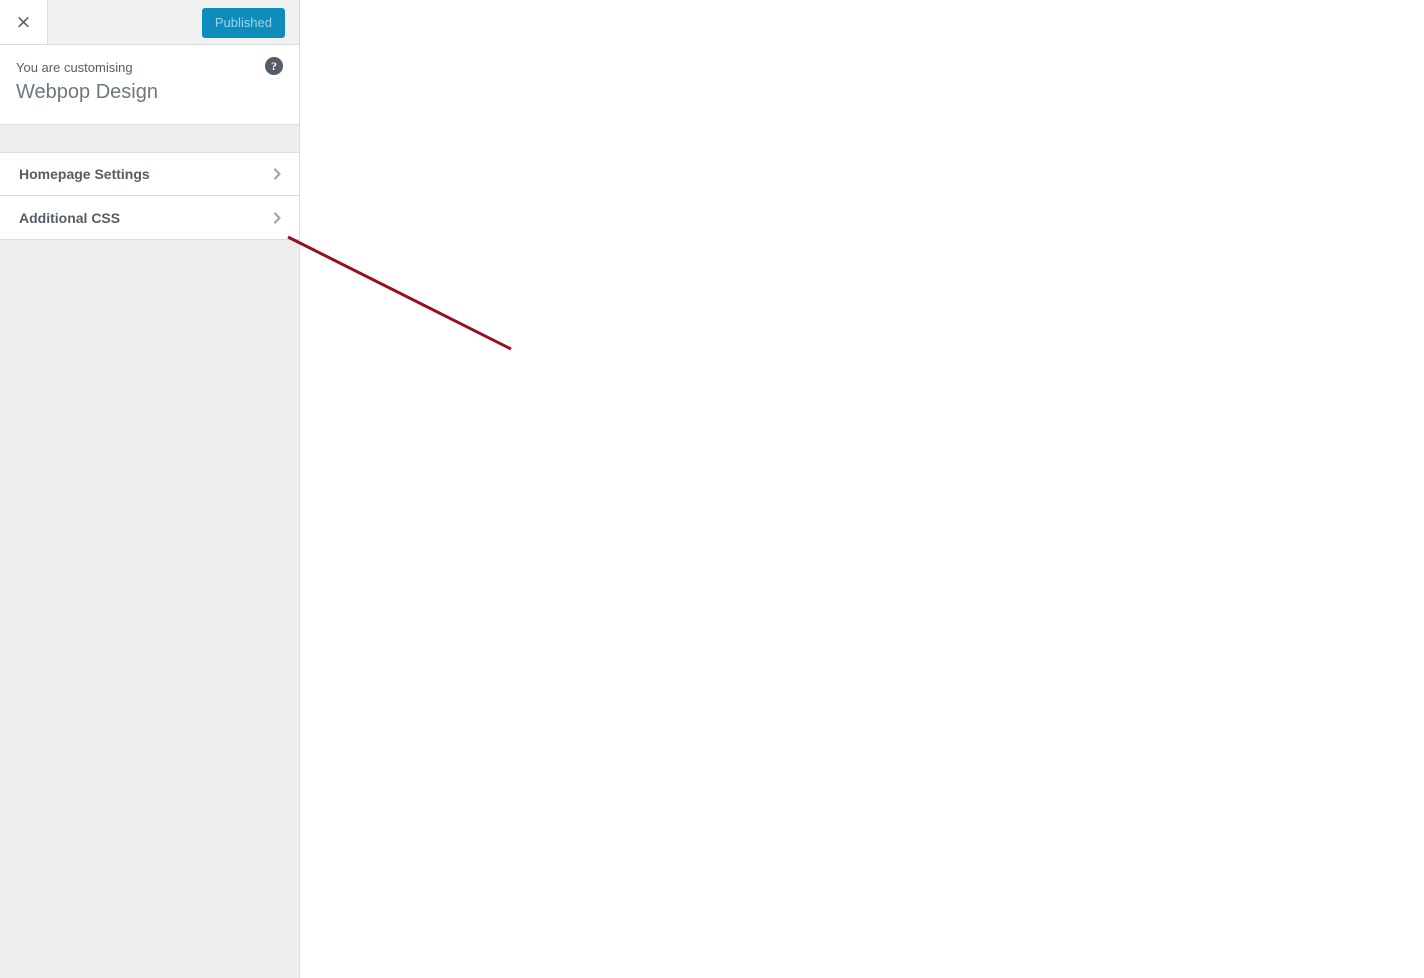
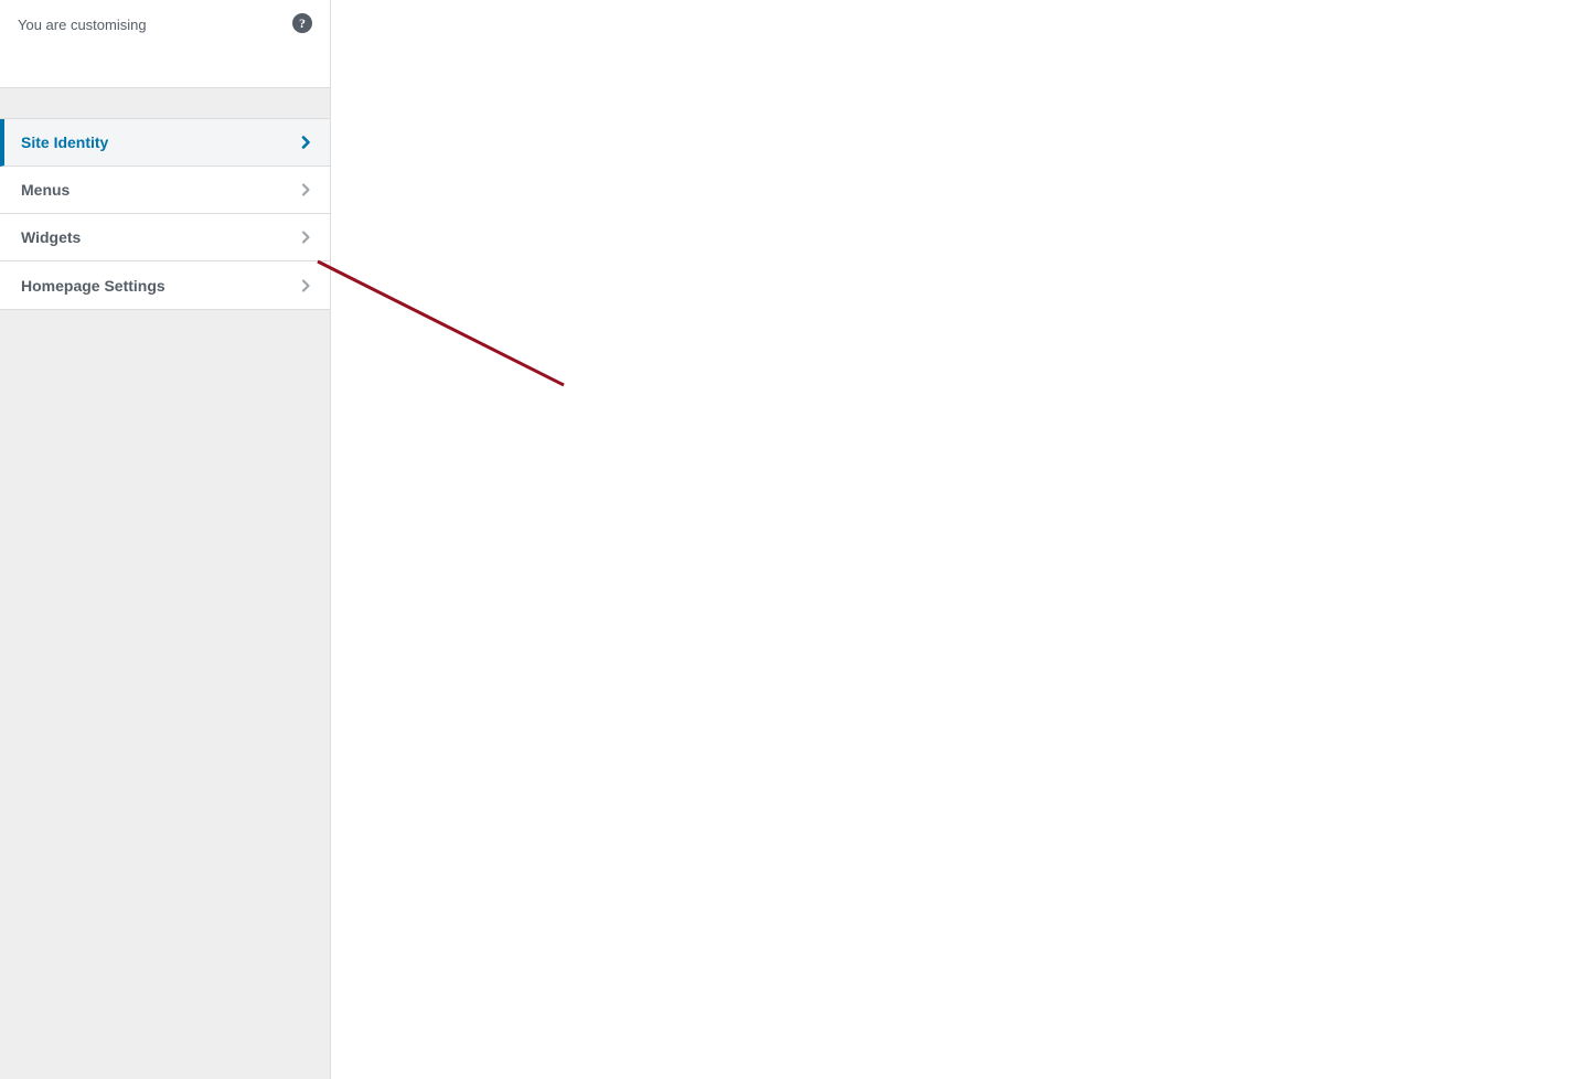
- ×
- Published
  You are customising
- Webpop Design
  ?
+ Site Identity
+ Menus
+ Widgets
  Homepage Settings
- Additional CSS
